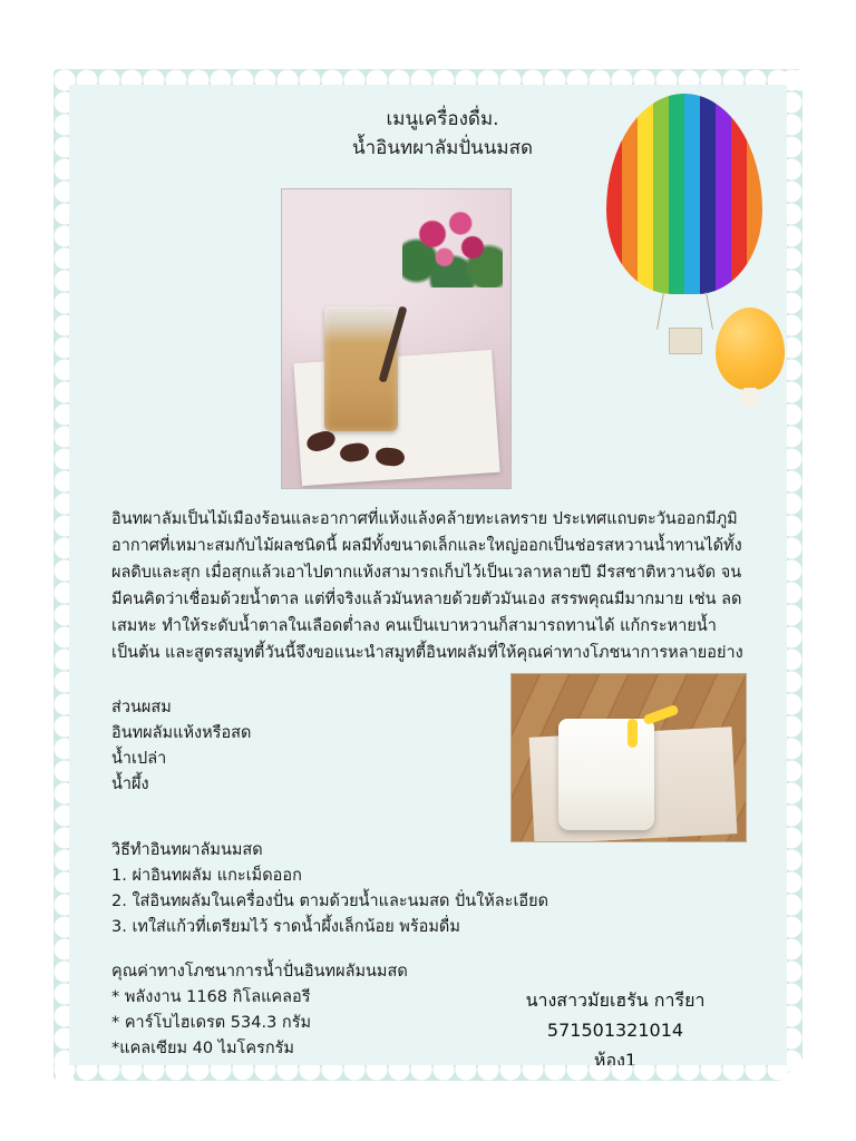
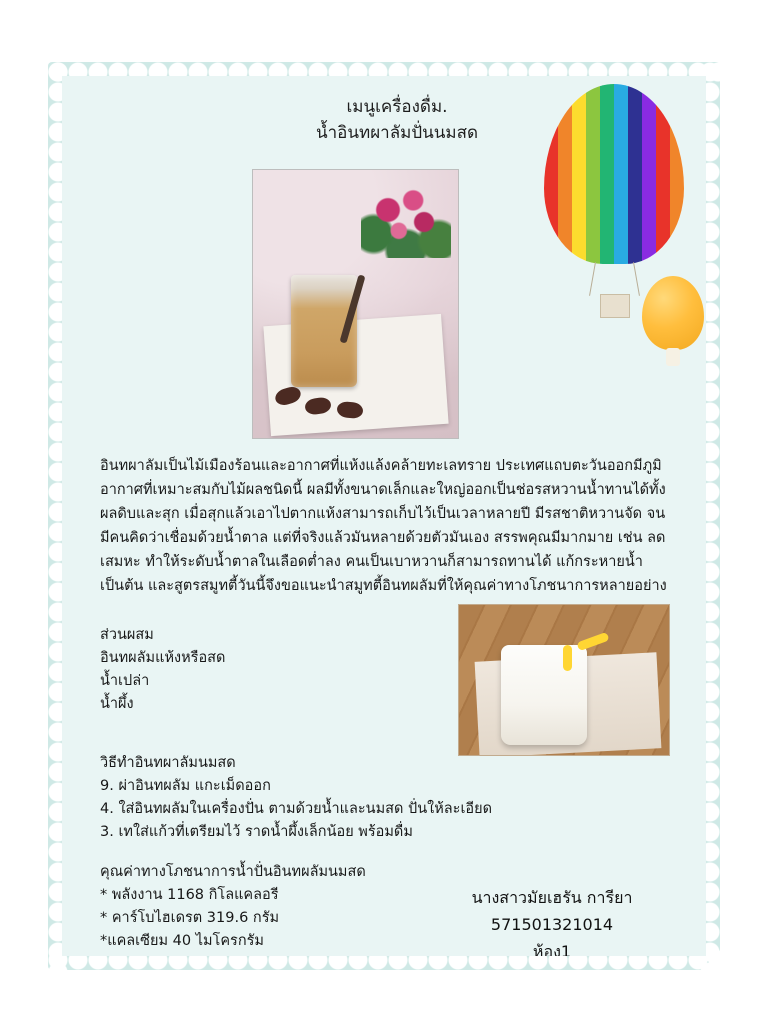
  เมนูเครื่องดื่ม.
  น้ำอินทผาลัมปั่นนมสด
  อินทผาลัมเป็นไม้เมืองร้อนและอากาศที่แห้งแล้งคล้ายทะเลทราย ประเทศแถบตะวันออกมีภูมิอากาศที่เหมาะสมกับไม้ผลชนิดนี้ ผลมีทั้งขนาดเล็กและใหญ่ออกเป็นช่อรสหวานน้ำทานได้ทั้งผลดิบและสุก เมื่อสุกแล้วเอาไปตากแห้งสามารถเก็บไว้เป็นเวลาหลายปี มีรสชาติหวานจัด จนมีคนคิดว่าเชื่อมด้วยน้ำตาล แต่ที่จริงแล้วมันหลายด้วยตัวมันเอง สรรพคุณมีมากมาย เช่น ลดเสมหะ ทำให้ระดับน้ำตาลในเลือดต่ำลง คนเป็นเบาหวานก็สามารถทานได้ แก้กระหายน้ำ เป็นต้น และสูตรสมูทตี้วันนี้จึงขอแนะนำสมูทตี้อินทผลัมที่ให้คุณค่าทางโภชนาการหลายอย่าง
  ส่วนผสม
  อินทผลัมแห้งหรือสด
  น้ำเปล่า
  น้ำผึ้ง
  วิธีทำอินทผาลัมนมสด
- 1. ผ่าอินทผลัม แกะเม็ดออก
+ 9. ผ่าอินทผลัม แกะเม็ดออก
- 2. ใส่อินทผลัมในเครื่องปั่น ตามด้วยน้ำและนมสด ปั่นให้ละเอียด
+ 4. ใส่อินทผลัมในเครื่องปั่น ตามด้วยน้ำและนมสด ปั่นให้ละเอียด
  3. เทใส่แก้วที่เตรียมไว้ ราดน้ำผึ้งเล็กน้อย พร้อมดื่ม
  คุณค่าทางโภชนาการน้ำปั่นอินทผลัมนมสด
  * พลังงาน 1168 กิโลแคลอรี
- * คาร์โบไฮเดรต 534.3 กรัม
+ * คาร์โบไฮเดรต 319.6 กรัม
  *แคลเซียม 40 ไมโครกรัม
  นางสาวมัยเฮรัน การียา
  571501321014
  ห้อง1
